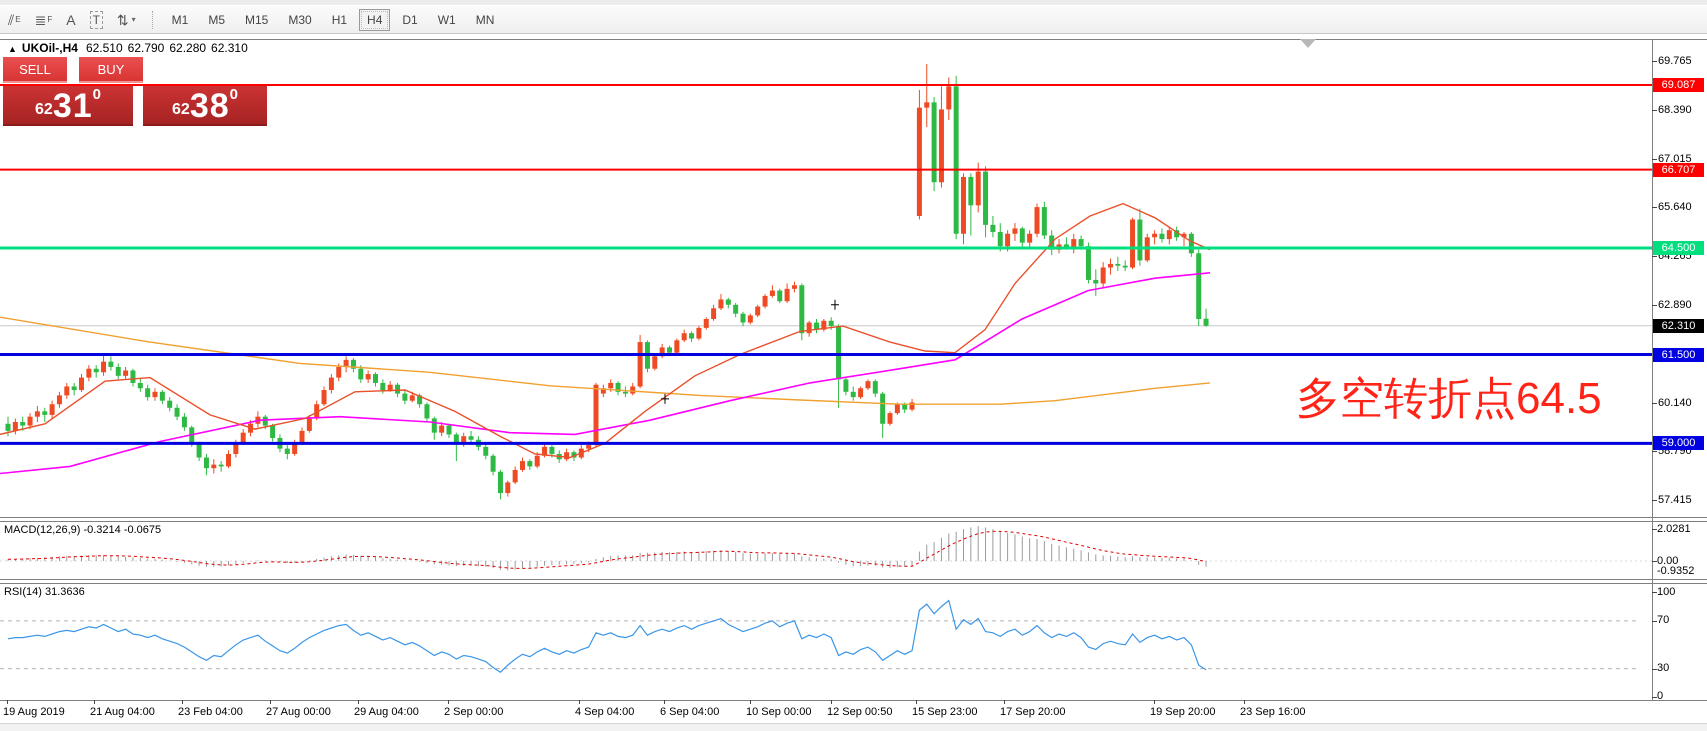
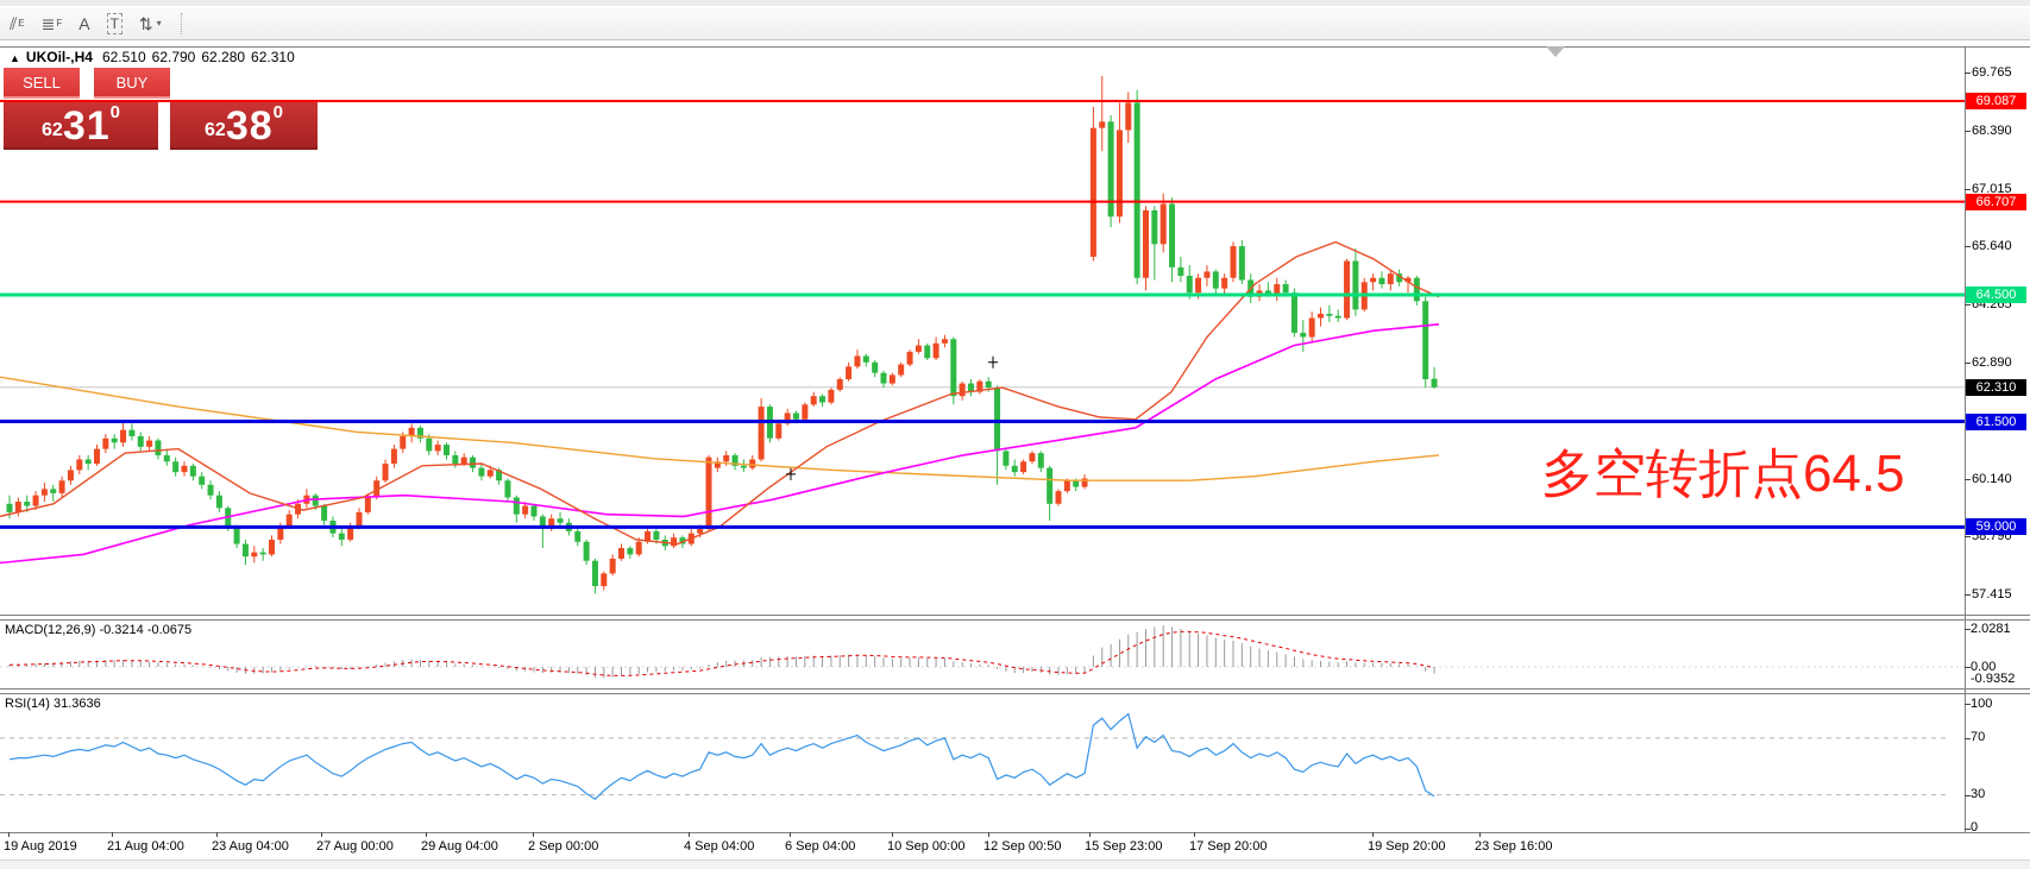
  ⫽
  E
  ≣
  F
  A
  T
  ⇅
  ▾
- M1
- M5
- M15
- M30
- H1
- H4
- D1
- W1
- MN
  69.765
  68.390
  67.015
  65.640
  64.265
  62.890
  60.140
  58.790
  57.415
  69.087
  66.707
  64.500
  62.310
  61.500
  59.000
  2.0281
  0.00
  -0.9352
  100
  70
  30
  0
  19 Aug 2019
  21 Aug 04:00
- 23 Feb 04:00
+ 23 Aug 04:00
  27 Aug 00:00
  29 Aug 04:00
  2 Sep 00:00
  4 Sep 04:00
  6 Sep 04:00
  10 Sep 00:00
  12 Sep 00:50
  15 Sep 23:00
  17 Sep 20:00
  19 Sep 20:00
  23 Sep 16:00
  ▲ UKOil-,H4 62.510 62.790 62.280 62.310
  SELL
  BUY
  62
  31
  0
  62
  38
  0
  多空转折点64.5
  MACD(12,26,9) -0.3214 -0.0675
  RSI(14) 31.3636
